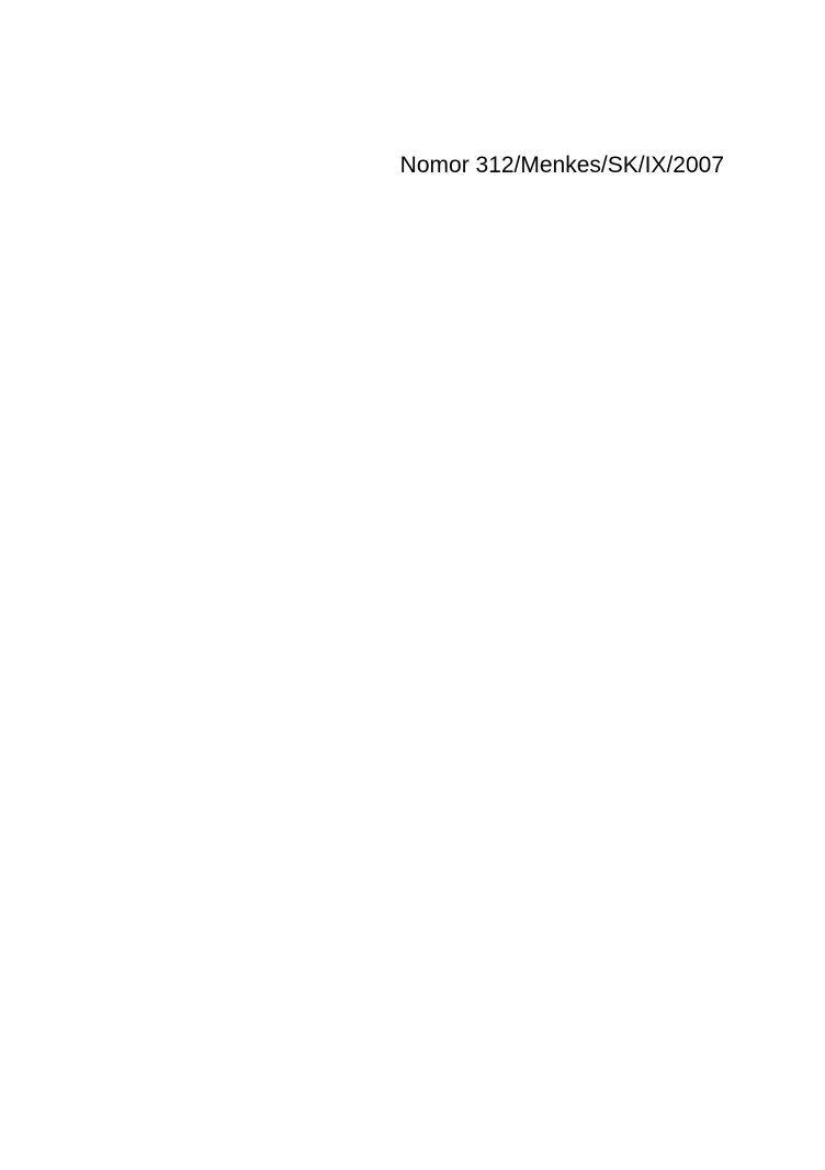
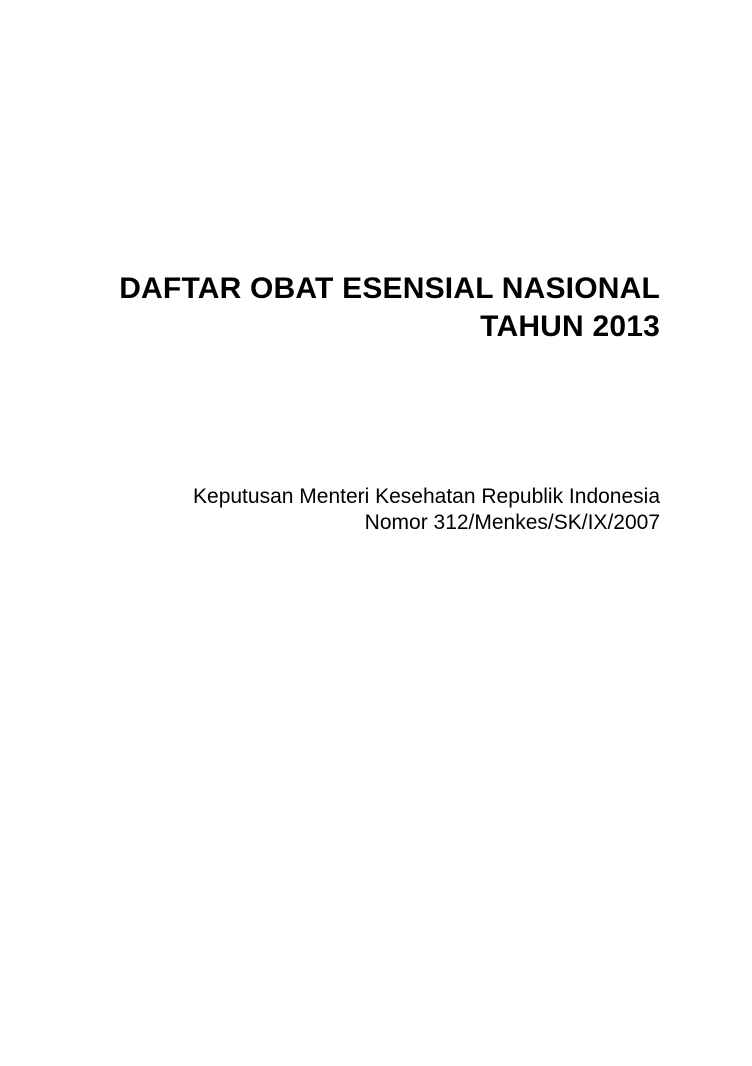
+ DAFTAR OBAT ESENSIAL NASIONAL
+ TAHUN 2013
+ Keputusan Menteri Kesehatan Republik Indonesia
  Nomor 312/Menkes/SK/IX/2007
